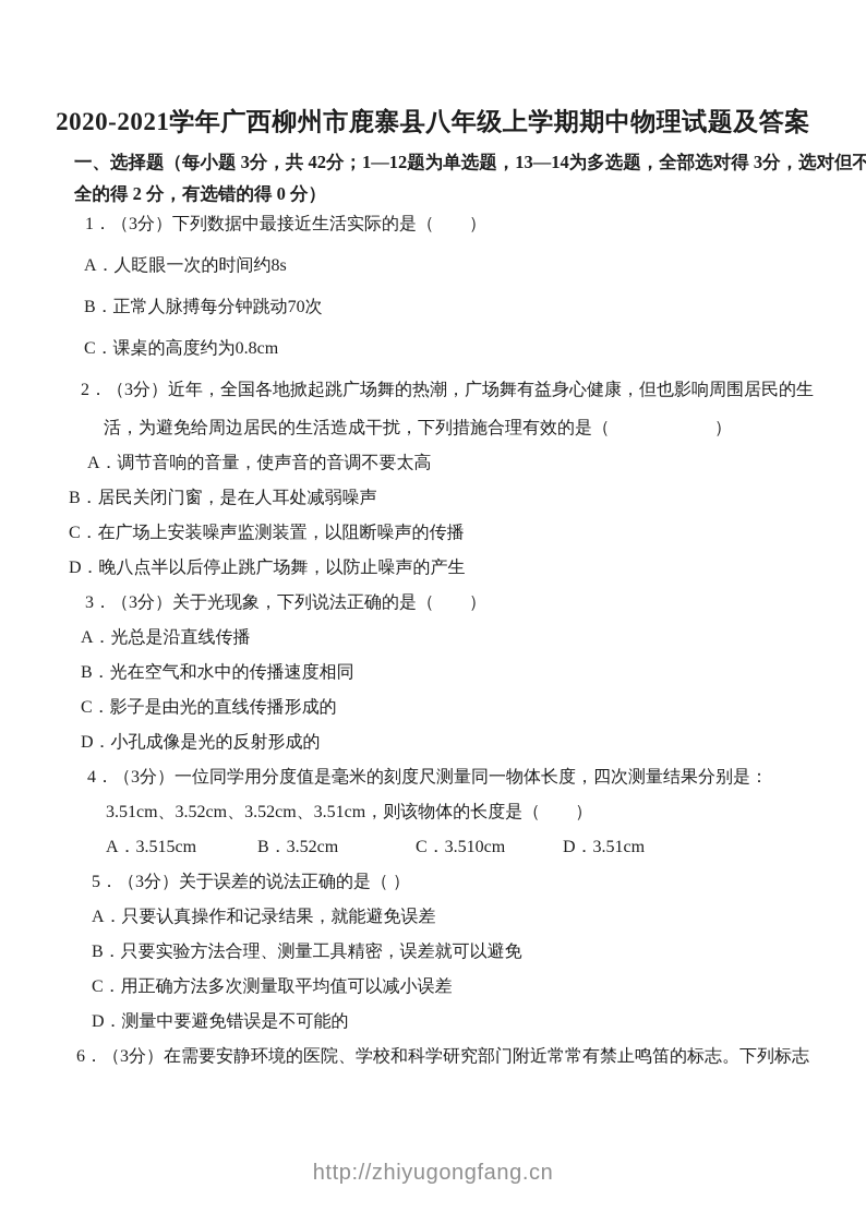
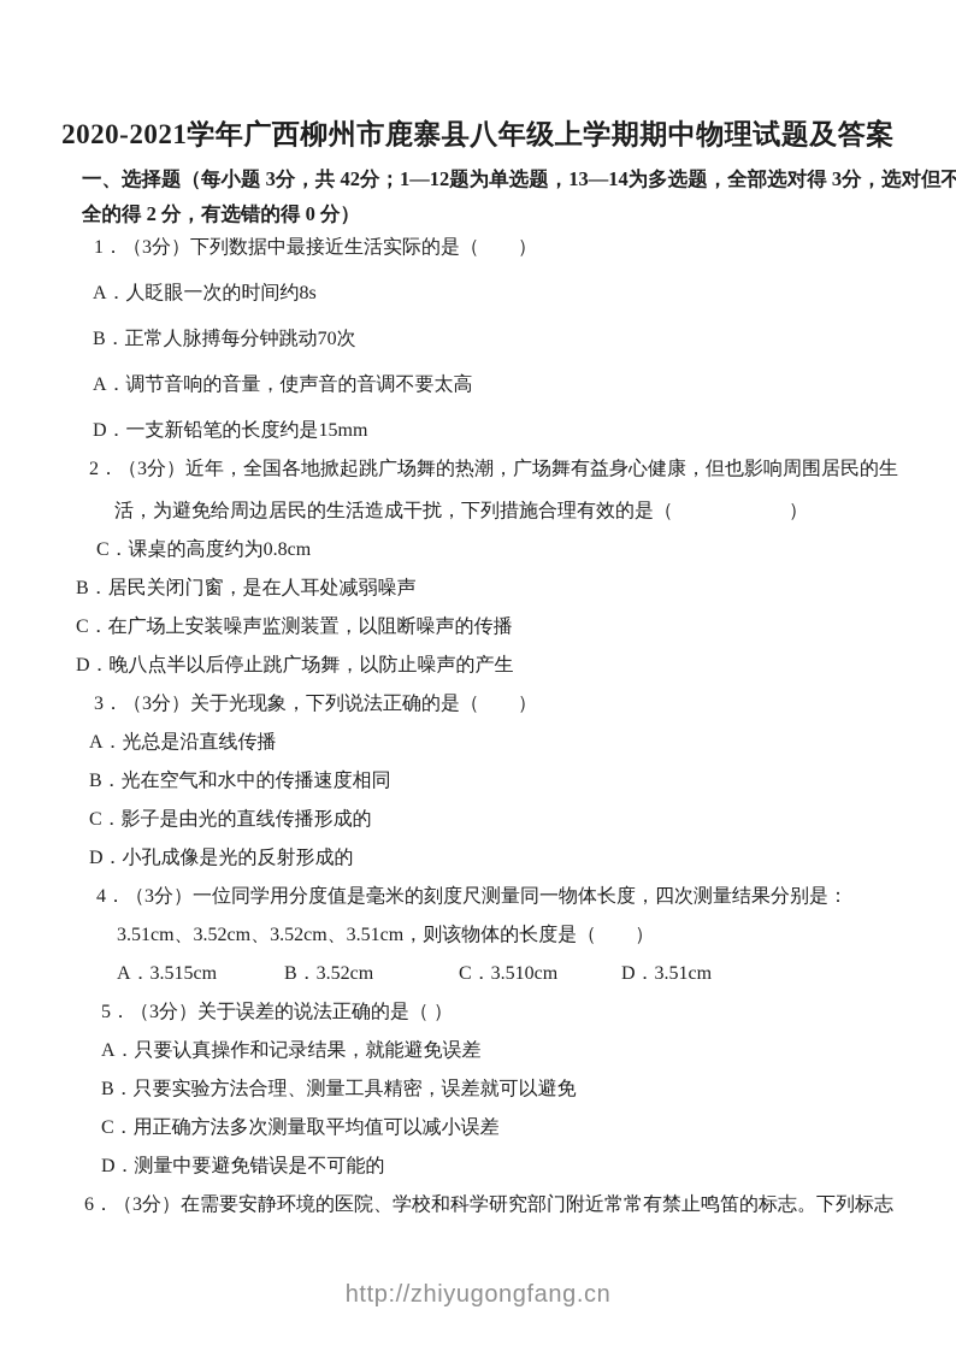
  2020-2021学年广西柳州市鹿寨县八年级上学期期中物理试题及答案
  一、选择题（每小题 3分，共 42分；1—12题为单选题，13—14为多选题，全部选对得 3分，选对但不
  全的得 2 分，有选错的得 0 分）
  1．（3分）下列数据中最接近生活实际的是（ ）
  A．人眨眼一次的时间约8s
  B．正常人脉搏每分钟跳动70次
- C．课桌的高度约为0.8cm
+ A．调节音响的音量，使声音的音调不要太高
+ D．一支新铅笔的长度约是15mm
  2．（3分）近年，全国各地掀起跳广场舞的热潮，广场舞有益身心健康，但也影响周围居民的生
  活，为避免给周边居民的生活造成干扰，下列措施合理有效的是（ ）
- A．调节音响的音量，使声音的音调不要太高
+ C．课桌的高度约为0.8cm
  B．居民关闭门窗，是在人耳处减弱噪声
  C．在广场上安装噪声监测装置，以阻断噪声的传播
  D．晚八点半以后停止跳广场舞，以防止噪声的产生
  3．（3分）关于光现象，下列说法正确的是（ ）
  A．光总是沿直线传播
  B．光在空气和水中的传播速度相同
  C．影子是由光的直线传播形成的
  D．小孔成像是光的反射形成的
  4．（3分）一位同学用分度值是毫米的刻度尺测量同一物体长度，四次测量结果分别是：
  3.51cm、3.52cm、3.52cm、3.51cm，则该物体的长度是（ ）
  A．3.515cm
  B．3.52cm
  C．3.510cm
  D．3.51cm
  5．（3分）关于误差的说法正确的是（ ）
  A．只要认真操作和记录结果，就能避免误差
  B．只要实验方法合理、测量工具精密，误差就可以避免
  C．用正确方法多次测量取平均值可以减小误差
  D．测量中要避免错误是不可能的
  6．（3分）在需要安静环境的医院、学校和科学研究部门附近常常有禁止鸣笛的标志。下列标志
  http://zhiyugongfang.cn
